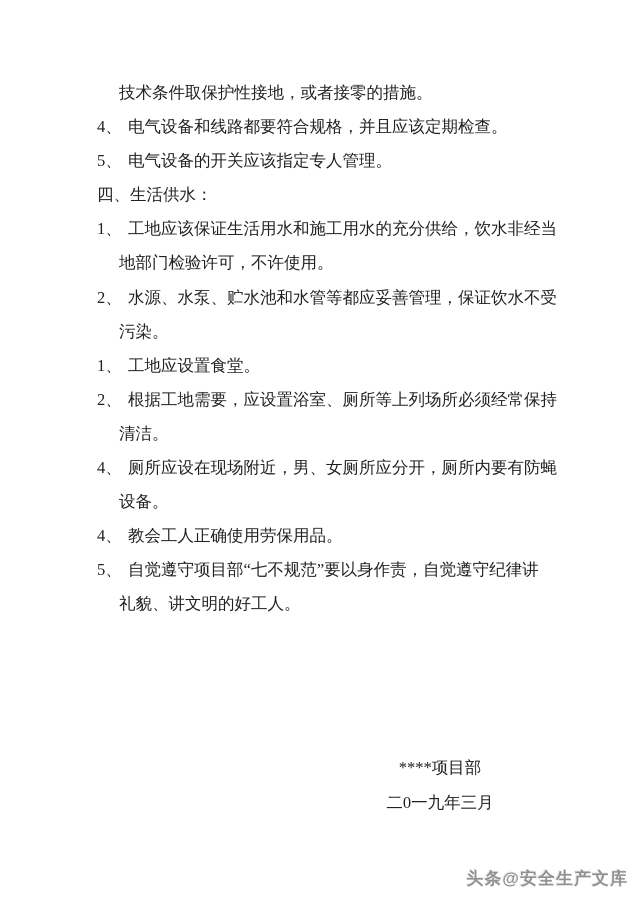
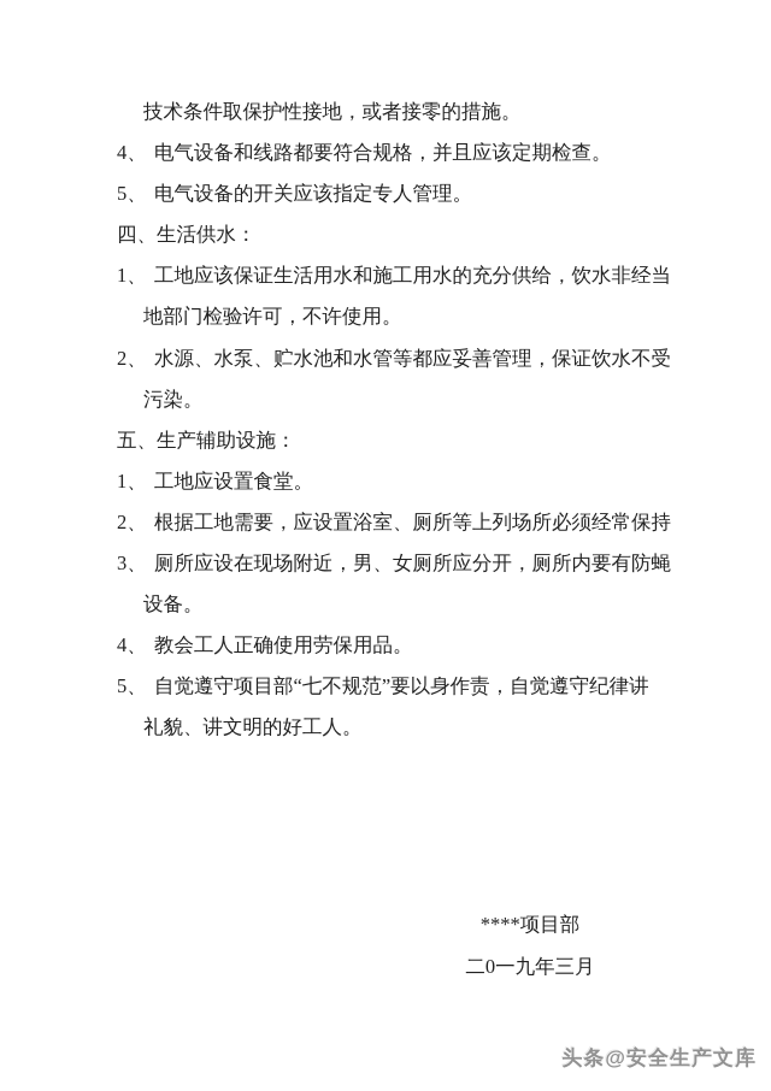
  技术条件取保护性接地，或者接零的措施。
  4、 电气设备和线路都要符合规格，并且应该定期检查。
  5、 电气设备的开关应该指定专人管理。
  四、生活供水：
  1、 工地应该保证生活用水和施工用水的充分供给，饮水非经当
  地部门检验许可，不许使用。
  2、 水源、水泵、贮水池和水管等都应妥善管理，保证饮水不受
  污染。
+ 五、生产辅助设施：
  1、 工地应设置食堂。
  2、 根据工地需要，应设置浴室、厕所等上列场所必须经常保持
- 清洁。
- 4、 厕所应设在现场附近，男、女厕所应分开，厕所内要有防蝇
+ 3、 厕所应设在现场附近，男、女厕所应分开，厕所内要有防蝇
  设备。
  4、 教会工人正确使用劳保用品。
  5、 自觉遵守项目部“七不规范”要以身作责，自觉遵守纪律讲
  礼貌、讲文明的好工人。
  ****项目部
  二0一九年三月
  头条@安全生产文库
